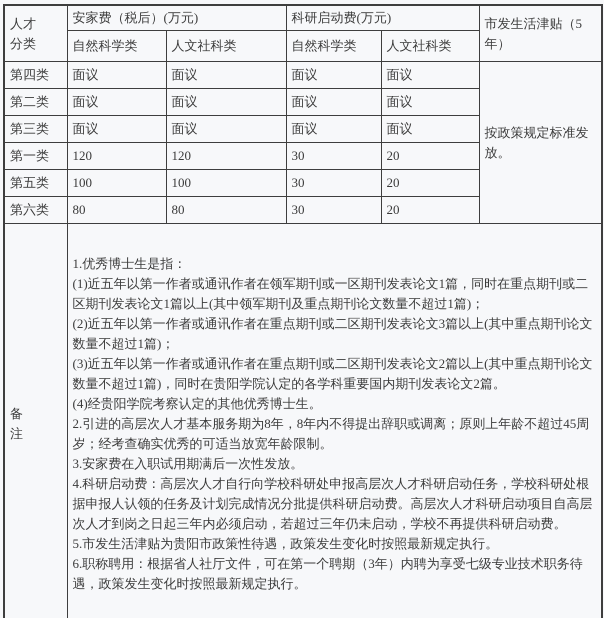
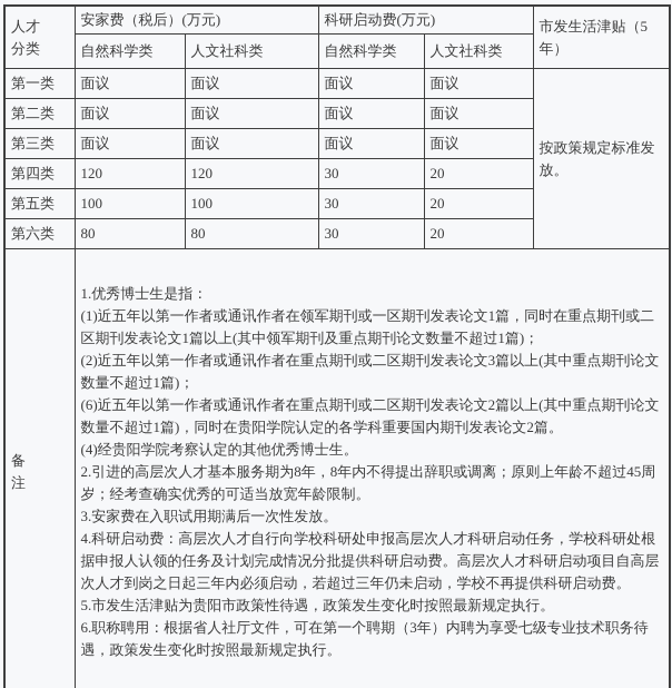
  人才 分类	安家费（税后）(万元)	科研启动费(万元)	市发生活津贴（5年）
  自然科学类	人文社科类	自然科学类	人文社科类
- 第四类	面议	面议	面议	面议	按政策规定标准发放。
+ 第一类	面议	面议	面议	面议	按政策规定标准发放。
  第二类	面议	面议	面议	面议
  第三类	面议	面议	面议	面议
- 第一类	120	120	30	20
+ 第四类	120	120	30	20
  第五类	100	100	30	20
  第六类	80	80	30	20
- 备 注	1.优秀博士生是指：(1)近五年以第一作者或通讯作者在领军期刊或一区期刊发表论文1篇，同时在重点期刊或二区期刊发表论文1篇以上(其中领军期刊及重点期刊论文数量不超过1篇)；(2)近五年以第一作者或通讯作者在重点期刊或二区期刊发表论文3篇以上(其中重点期刊论文数量不超过1篇)；(3)近五年以第一作者或通讯作者在重点期刊或二区期刊发表论文2篇以上(其中重点期刊论文数量不超过1篇)，同时在贵阳学院认定的各学科重要国内期刊发表论文2篇。(4)经贵阳学院考察认定的其他优秀博士生。2.引进的高层次人才基本服务期为8年，8年内不得提出辞职或调离；原则上年龄不超过45周岁；经考查确实优秀的可适当放宽年龄限制。3.安家费在入职试用期满后一次性发放。4.科研启动费：高层次人才自行向学校科研处申报高层次人才科研启动任务，学校科研处根据申报人认领的任务及计划完成情况分批提供科研启动费。高层次人才科研启动项目自高层次人才到岗之日起三年内必须启动，若超过三年仍未启动，学校不再提供科研启动费。5.市发生活津贴为贵阳市政策性待遇，政策发生变化时按照最新规定执行。6.职称聘用：根据省人社厅文件，可在第一个聘期（3年）内聘为享受七级专业技术职务待遇，政策发生变化时按照最新规定执行。
+ 备 注	1.优秀博士生是指：(1)近五年以第一作者或通讯作者在领军期刊或一区期刊发表论文1篇，同时在重点期刊或二区期刊发表论文1篇以上(其中领军期刊及重点期刊论文数量不超过1篇)；(2)近五年以第一作者或通讯作者在重点期刊或二区期刊发表论文3篇以上(其中重点期刊论文数量不超过1篇)；(6)近五年以第一作者或通讯作者在重点期刊或二区期刊发表论文2篇以上(其中重点期刊论文数量不超过1篇)，同时在贵阳学院认定的各学科重要国内期刊发表论文2篇。(4)经贵阳学院考察认定的其他优秀博士生。2.引进的高层次人才基本服务期为8年，8年内不得提出辞职或调离；原则上年龄不超过45周岁；经考查确实优秀的可适当放宽年龄限制。3.安家费在入职试用期满后一次性发放。4.科研启动费：高层次人才自行向学校科研处申报高层次人才科研启动任务，学校科研处根据申报人认领的任务及计划完成情况分批提供科研启动费。高层次人才科研启动项目自高层次人才到岗之日起三年内必须启动，若超过三年仍未启动，学校不再提供科研启动费。5.市发生活津贴为贵阳市政策性待遇，政策发生变化时按照最新规定执行。6.职称聘用：根据省人社厅文件，可在第一个聘期（3年）内聘为享受七级专业技术职务待遇，政策发生变化时按照最新规定执行。
